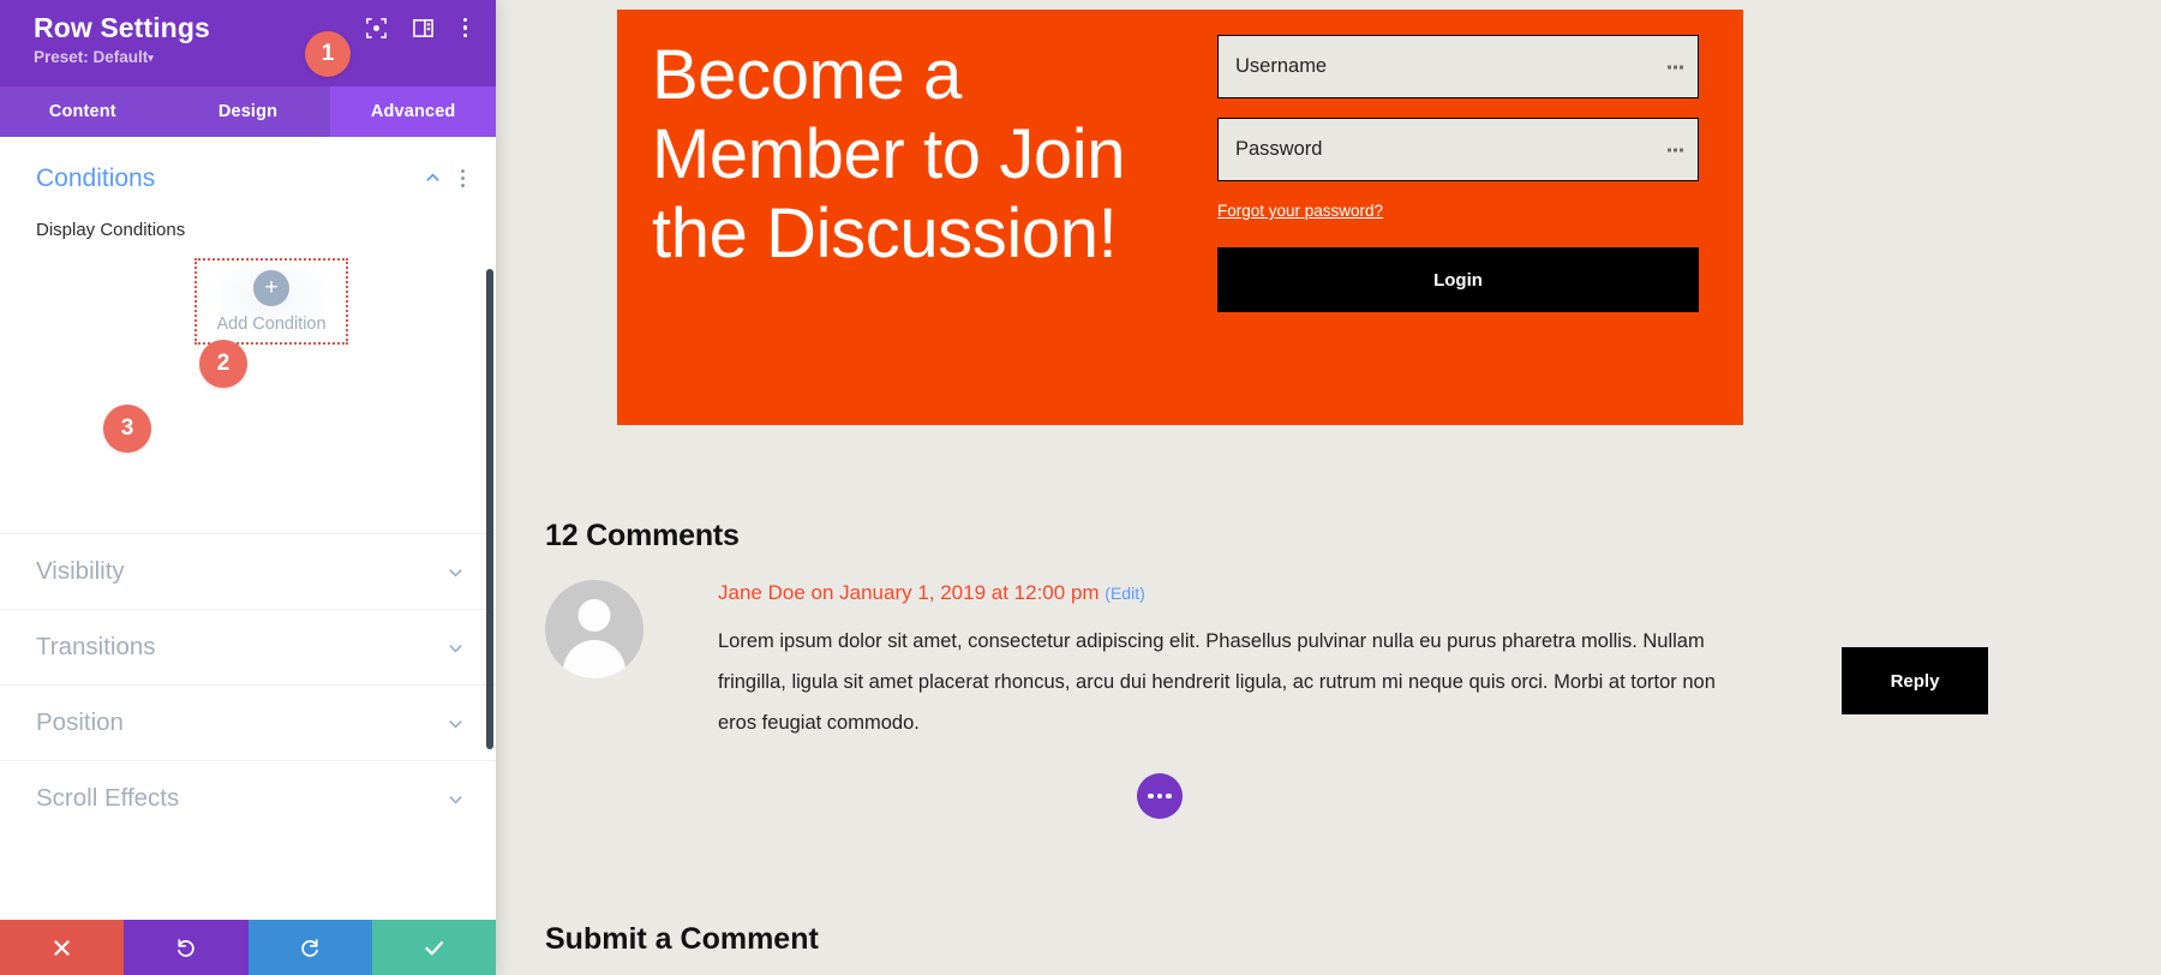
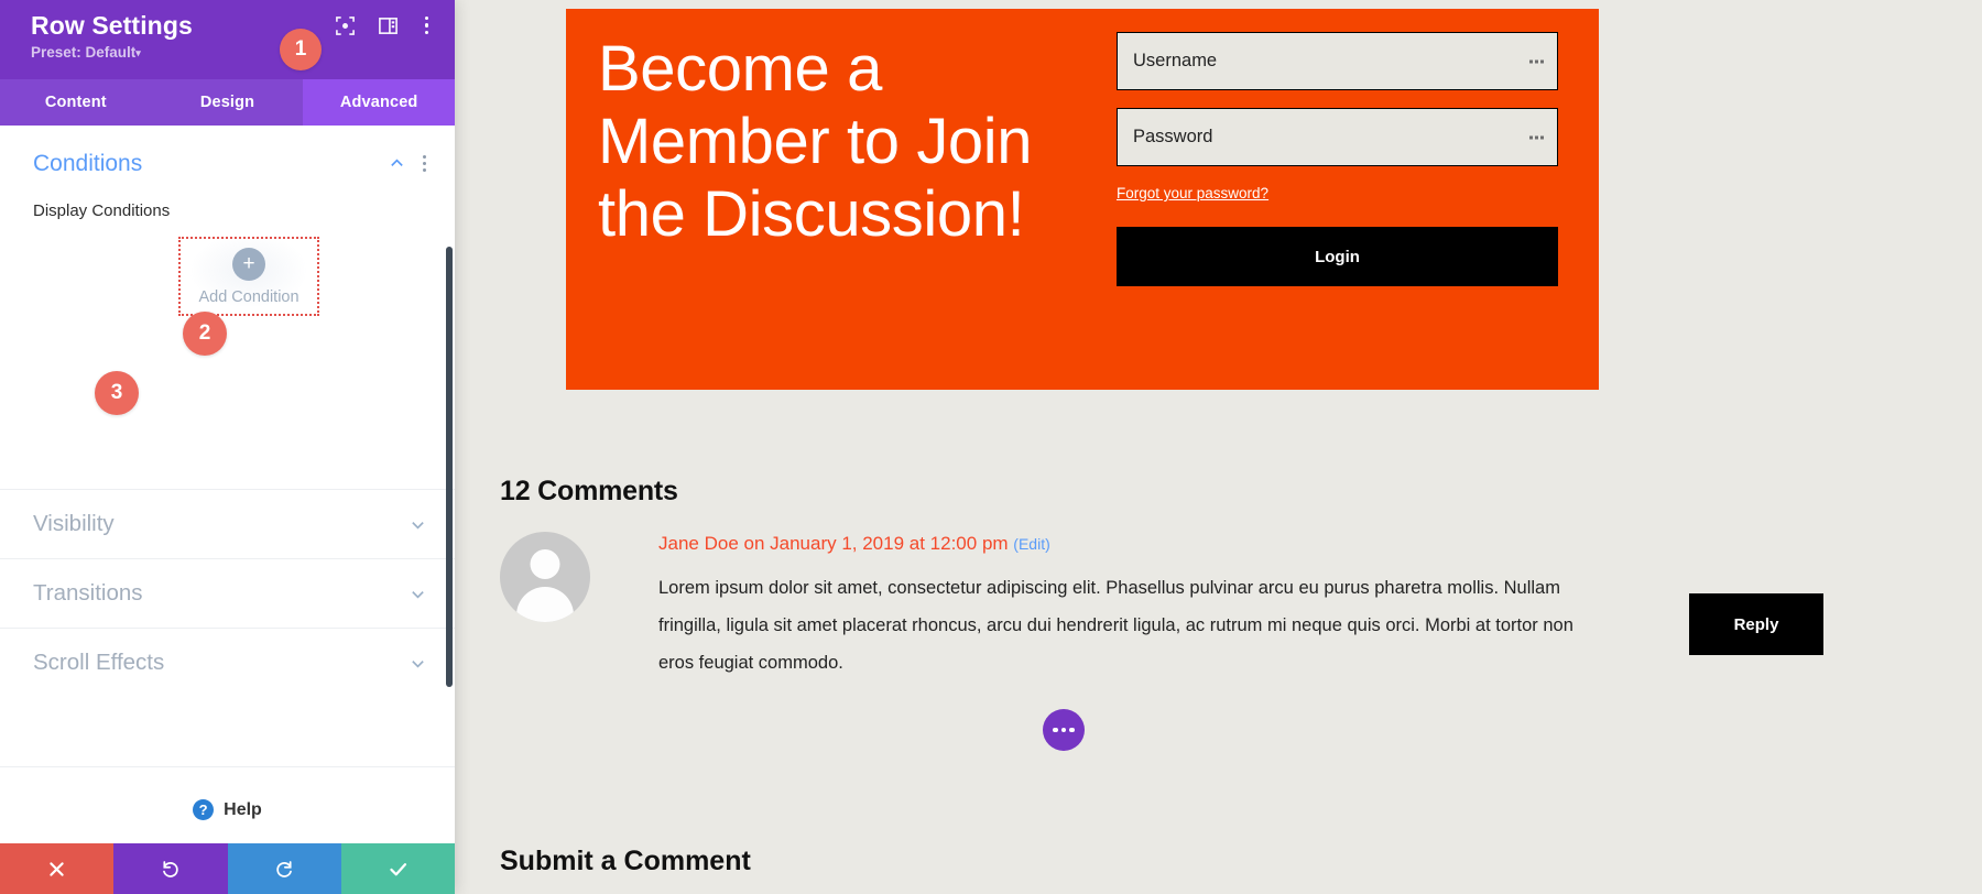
  Row Settings
  Preset: Default▾
  Content
  Design
  Advanced
  Conditions
  Display Conditions
  +
  Add Condition
  Visibility
  Transitions
- Position
  Scroll Effects
+ ?
+ Help
  2
  3
  1
  Become a Member to Join the Discussion!
  Username
  Password
  Forgot your password?
  Login
  12 Comments
  Jane Doe on January 1, 2019 at 12:00 pm (Edit)
- Lorem ipsum dolor sit amet, consectetur adipiscing elit. Phasellus pulvinar nulla eu purus pharetra mollis. Nullam fringilla, ligula sit amet placerat rhoncus, arcu dui hendrerit ligula, ac rutrum mi neque quis orci. Morbi at tortor non eros feugiat commodo.
+ Lorem ipsum dolor sit amet, consectetur adipiscing elit. Phasellus pulvinar arcu eu purus pharetra mollis. Nullam fringilla, ligula sit amet placerat rhoncus, arcu dui hendrerit ligula, ac rutrum mi neque quis orci. Morbi at tortor non eros feugiat commodo.
  Reply
  Submit a Comment
